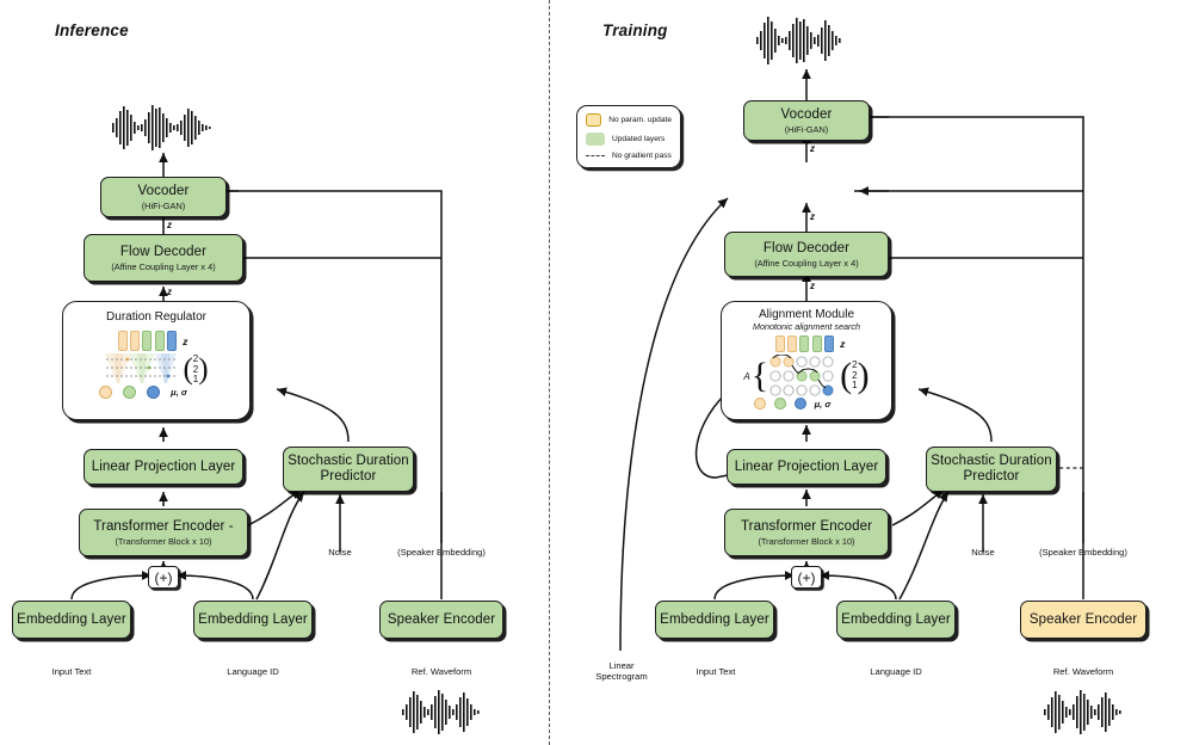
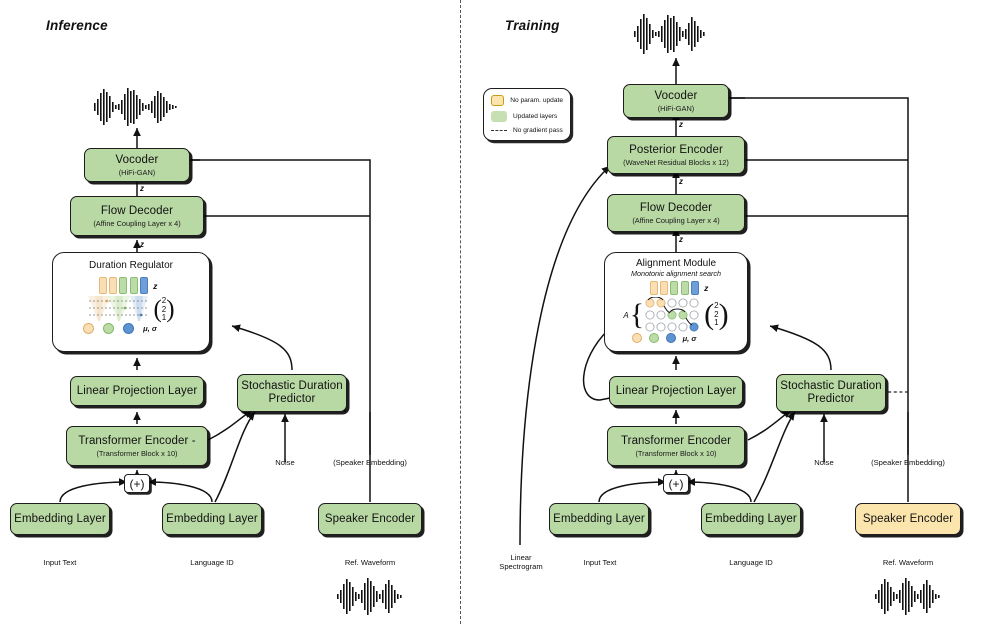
  Inference
  Training
  Vocoder
  (HiFi-GAN)
  z
  Flow Decoder
  (Affine Coupling Layer x 4)
  z
  Duration Regulator
  z
  (
  2
  2
  1
  )
  μ, σ
  Linear Projection Layer
  Transformer Encoder -
  (Transformer Block x 10)
  Stochastic Duration
  Predictor
  (+)
  Embedding Layer
  Embedding Layer
  Speaker Encoder
  Input Text
  Language ID
  Ref. Waveform
  Noise
  (Speaker Embedding)
  Vocoder
  (HiFi-GAN)
  z
+ Posterior Encoder
+ (WaveNet Residual Blocks x 12)
  z
  Flow Decoder
  (Affine Coupling Layer x 4)
  z
  Alignment Module
  Monotonic alignment search
  z
  A
  {
  (
  2
  2
  1
  )
  μ, σ
  Linear Projection Layer
  Transformer Encoder
  (Transformer Block x 10)
  Stochastic Duration
  Predictor
  (+)
  Embedding Layer
  Embedding Layer
  Speaker Encoder
  Linear
  Spectrogram
  Input Text
  Language ID
  Ref. Waveform
  Noise
  (Speaker Embedding)
